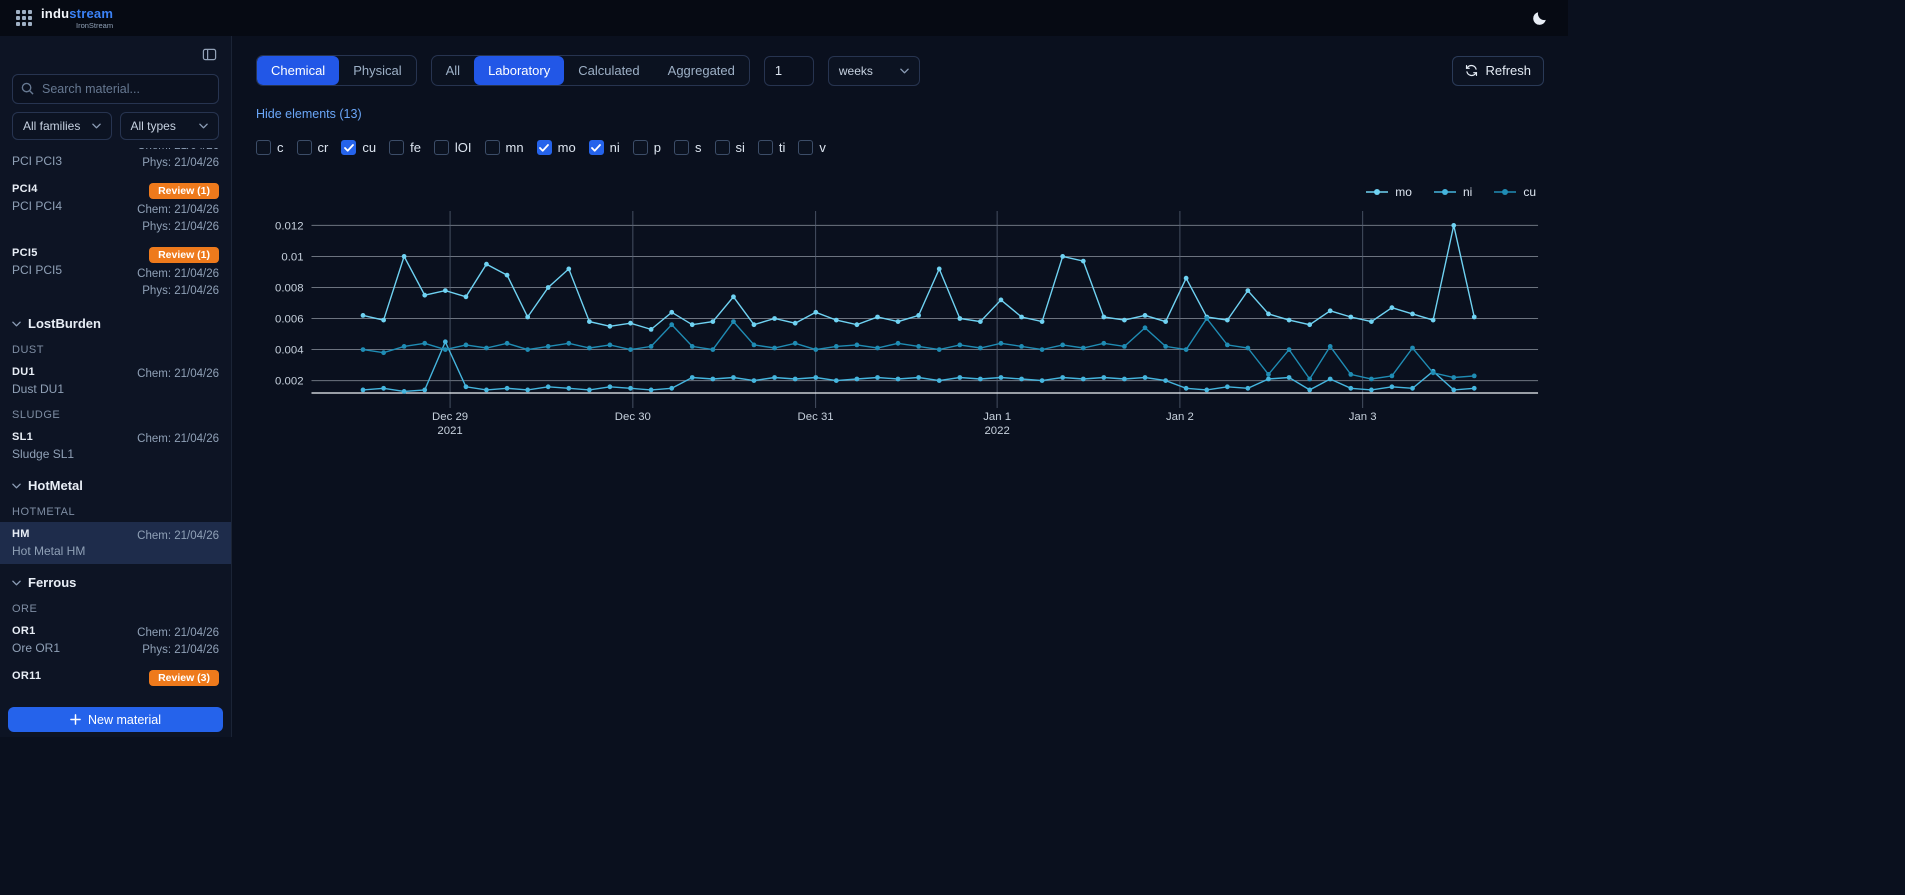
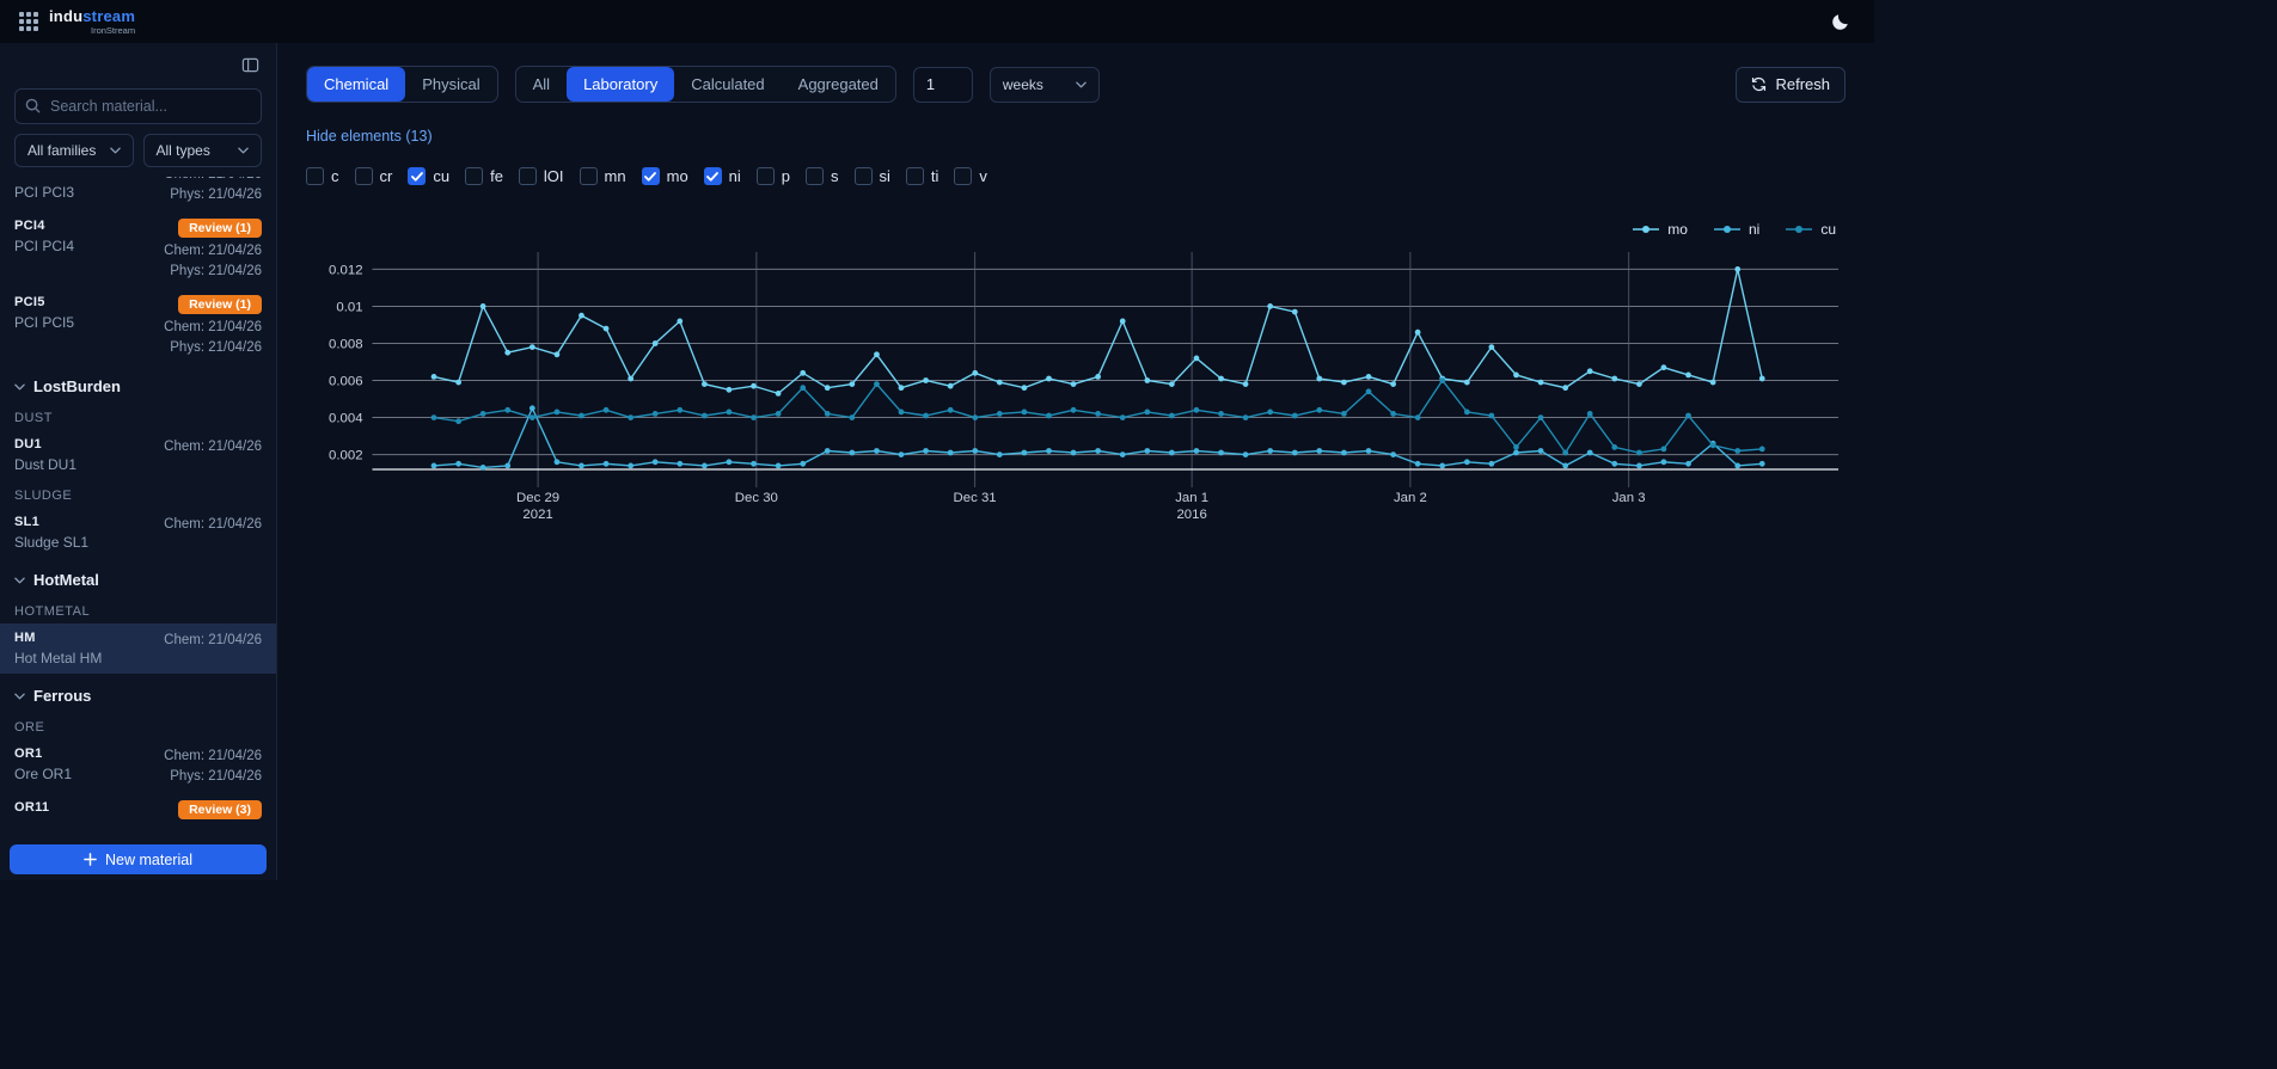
  industream
  IronStream
  Search material...
  All families
  All types
  PCI PCI3
  Phys: 21/04/26
  PCI4
  PCI PCI4
  Review (1)
  Chem: 21/04/26
  Phys: 21/04/26
  PCI5
  PCI PCI5
  Review (1)
  Chem: 21/04/26
  Phys: 21/04/26
  LostBurden
  DUST
  DU1
  Dust DU1
  Chem: 21/04/26
  SLUDGE
  SL1
  Sludge SL1
  Chem: 21/04/26
  HotMetal
  HOTMETAL
  HM
  Hot Metal HM
  Chem: 21/04/26
  Ferrous
  ORE
  OR1
  Ore OR1
  Chem: 21/04/26
  Phys: 21/04/26
  OR11
  Review (3)
  New material
  Chemical
  Physical
  All
  Laboratory
  Calculated
  Aggregated
  1
  weeks
  Refresh
  Hide elements (13)
  c
  cr
  cu
  fe
  lOI
  mn
  mo
  ni
  p
  s
  si
  ti
  v
  mo
  ni
  cu
  0.002
  0.004
  0.006
  0.008
  0.01
  0.012
  Dec 29
  2021
  Dec 30
  Dec 31
  Jan 1
- 2022
+ 2016
  Jan 2
  Jan 3
